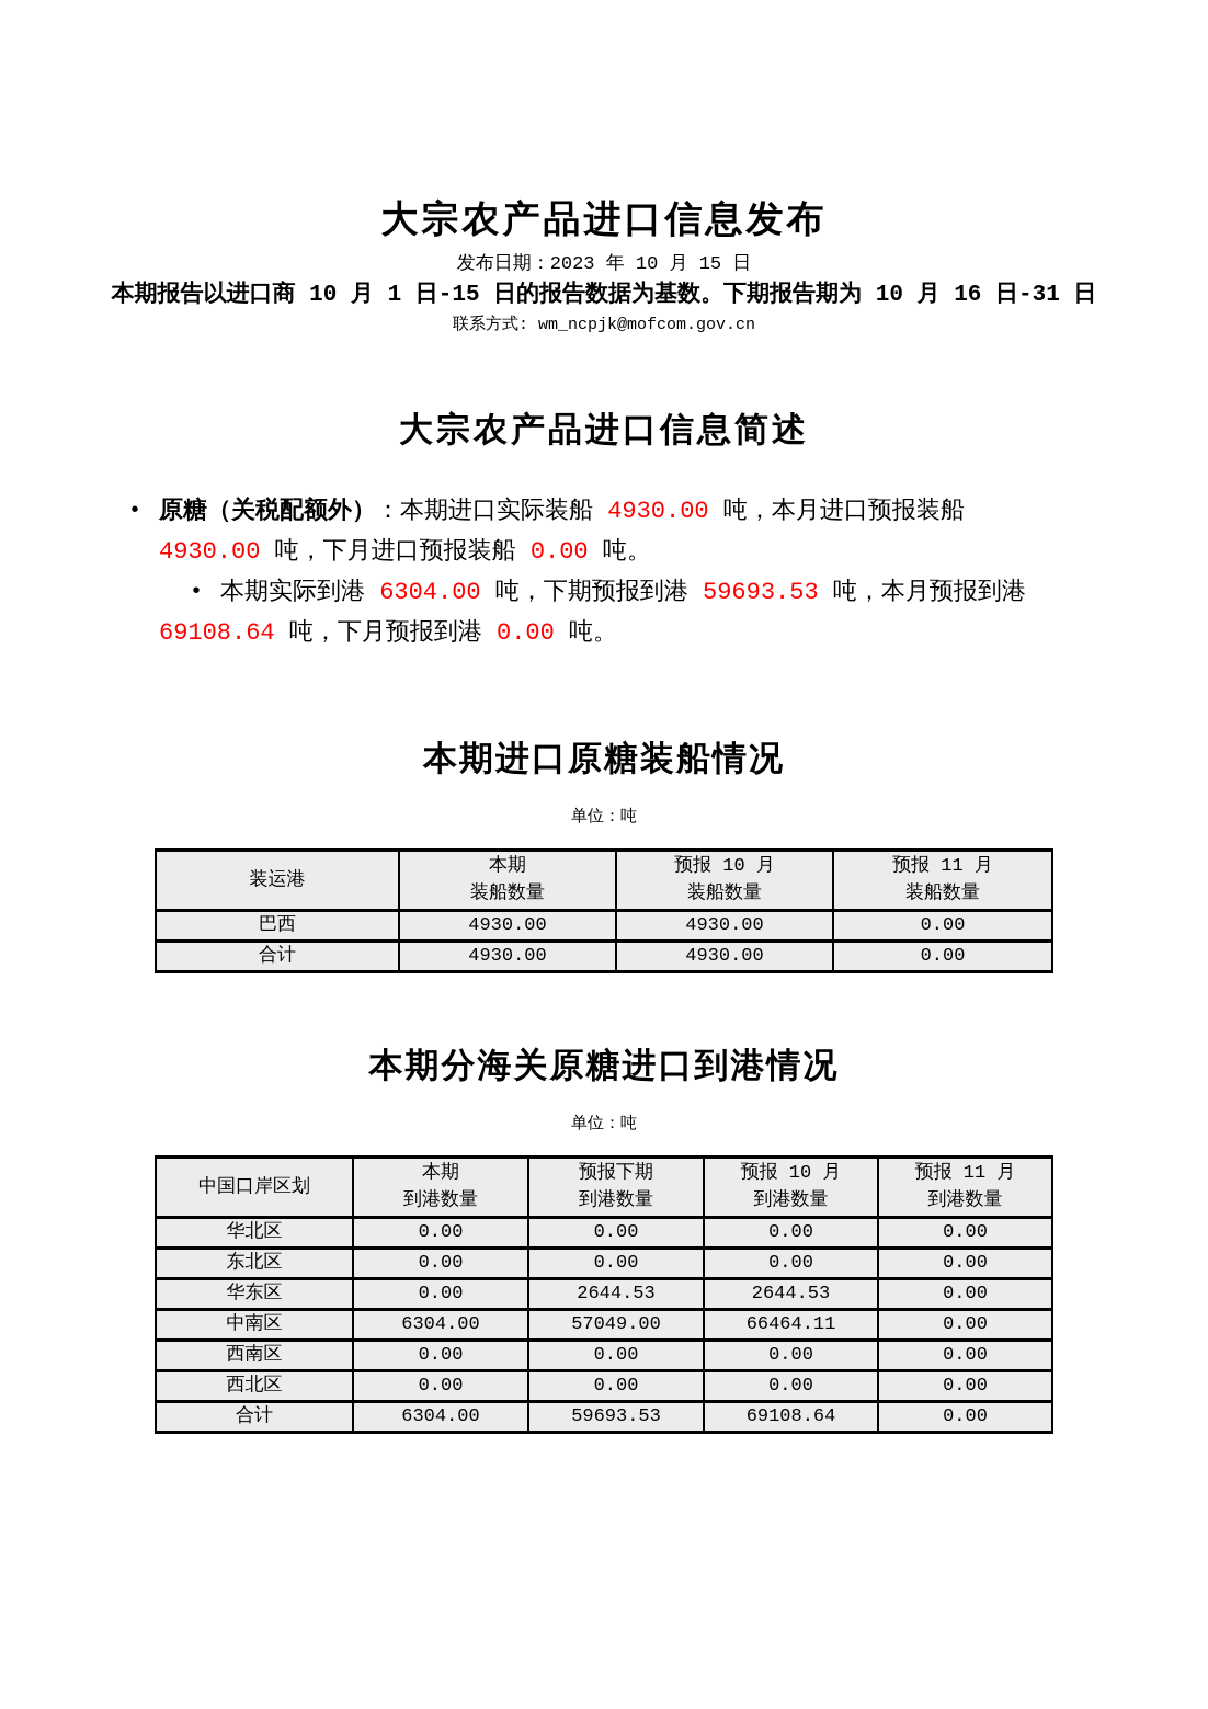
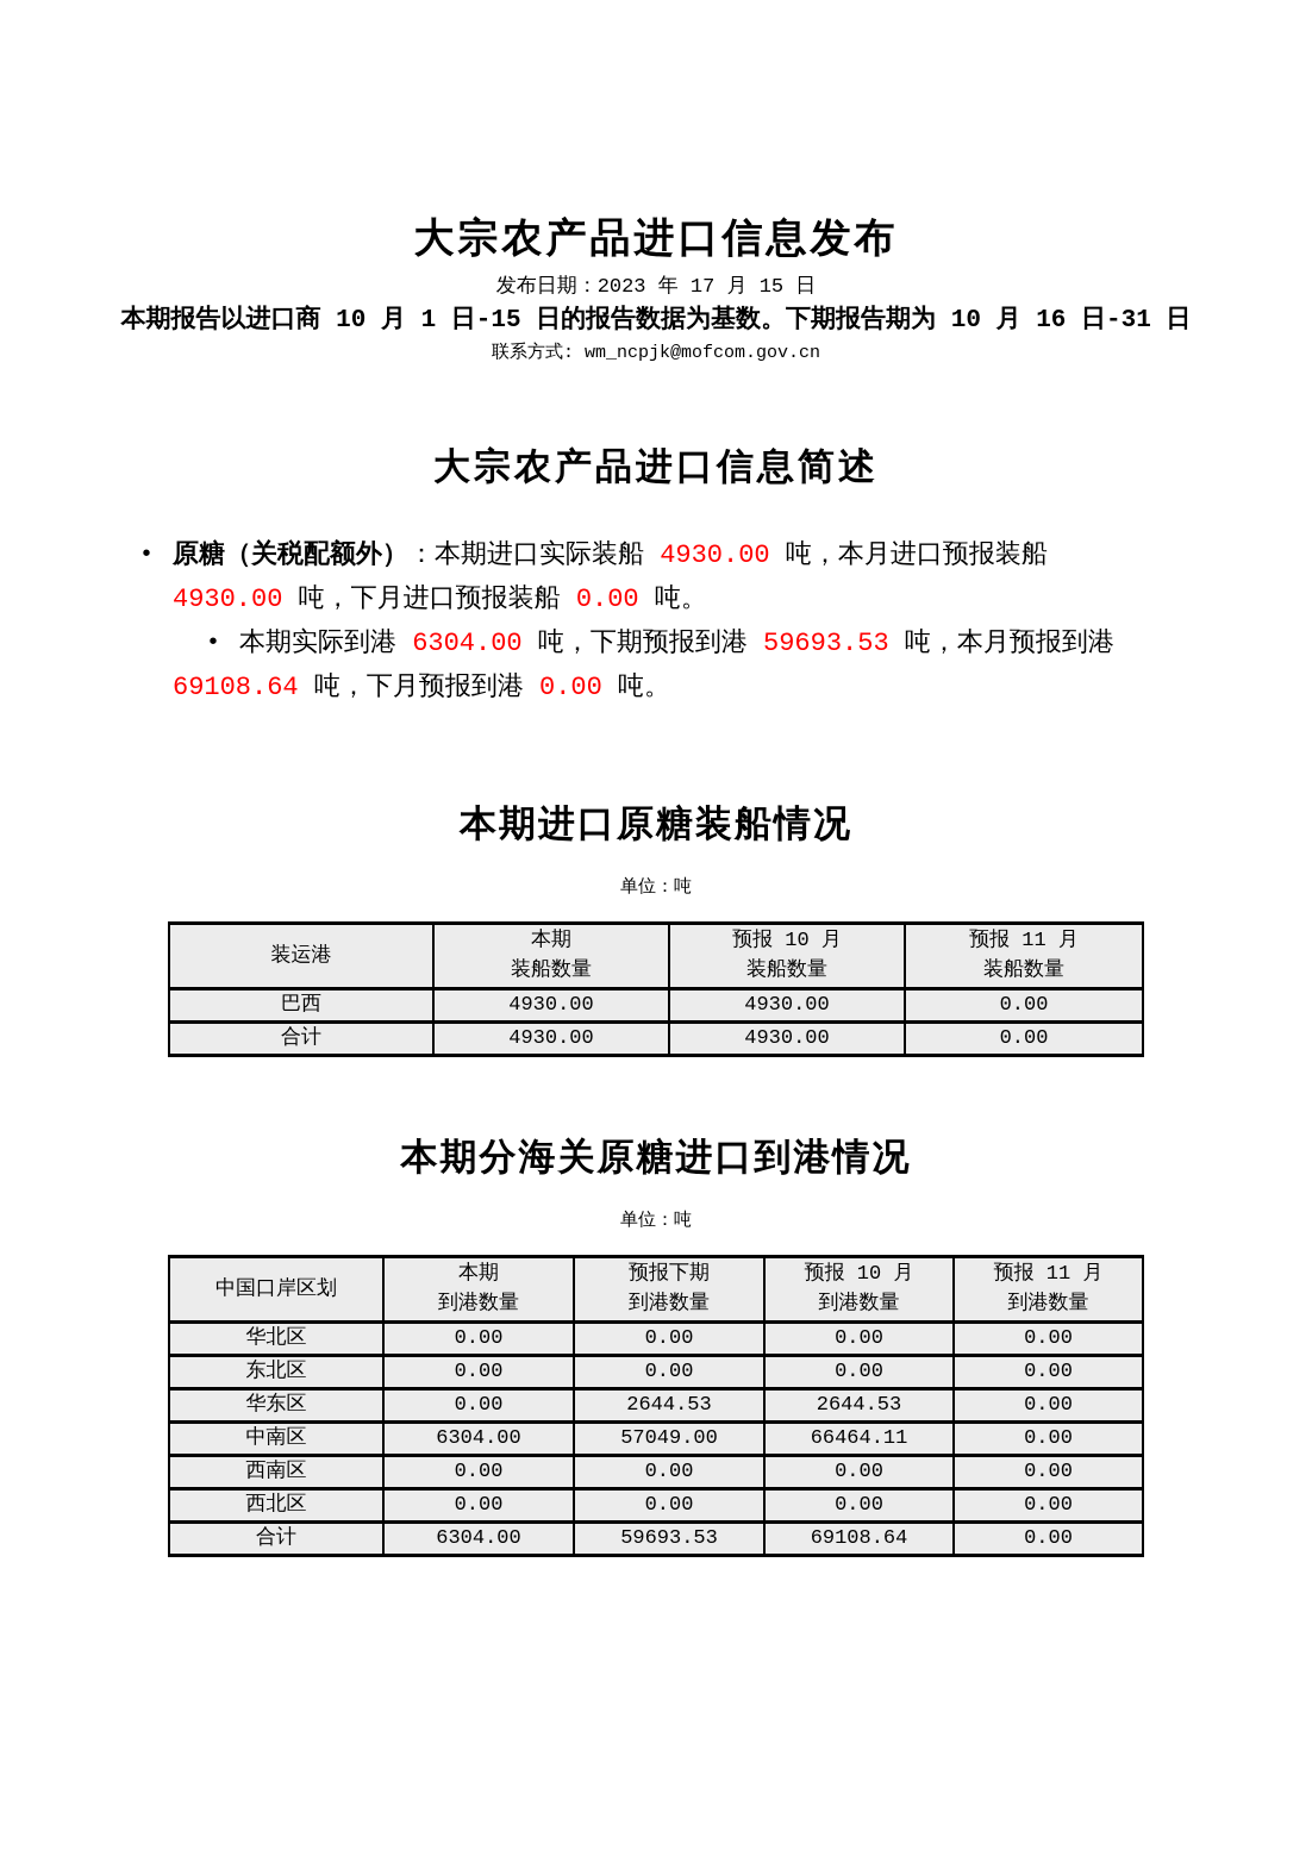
  大宗农产品进口信息发布
- 发布日期：2023 年 10 月 15 日
+ 发布日期：2023 年 17 月 15 日
  本期报告以进口商 10 月 1 日-15 日的报告数据为基数。下期报告期为 10 月 16 日-31 日
  联系方式: wm_ncpjk@mofcom.gov.cn
  大宗农产品进口信息简述
  •
  原糖（关税配额外）：本期进口实际装船 4930.00 吨，本月进口预报装船
  4930.00 吨，下月进口预报装船 0.00 吨。
  •
  本期实际到港 6304.00 吨，下期预报到港 59693.53 吨，本月预报到港
  69108.64 吨，下月预报到港 0.00 吨。
  本期进口原糖装船情况
  单位：吨
  装运港	本期装船数量	预报 10 月装船数量	预报 11 月装船数量
  巴西	4930.00	4930.00	0.00
  合计	4930.00	4930.00	0.00
  本期分海关原糖进口到港情况
  单位：吨
  中国口岸区划	本期到港数量	预报下期到港数量	预报 10 月到港数量	预报 11 月到港数量
  华北区	0.00	0.00	0.00	0.00
  东北区	0.00	0.00	0.00	0.00
  华东区	0.00	2644.53	2644.53	0.00
  中南区	6304.00	57049.00	66464.11	0.00
  西南区	0.00	0.00	0.00	0.00
  西北区	0.00	0.00	0.00	0.00
  合计	6304.00	59693.53	69108.64	0.00
